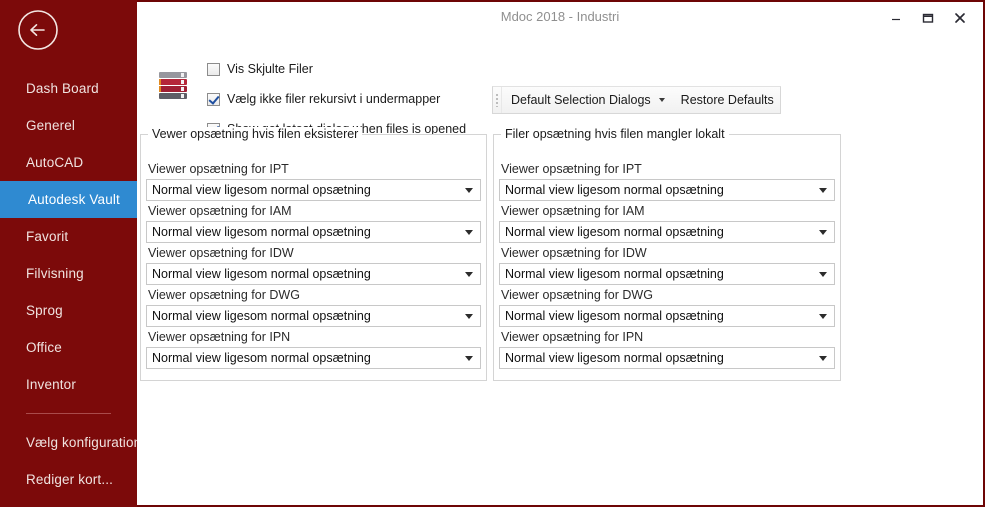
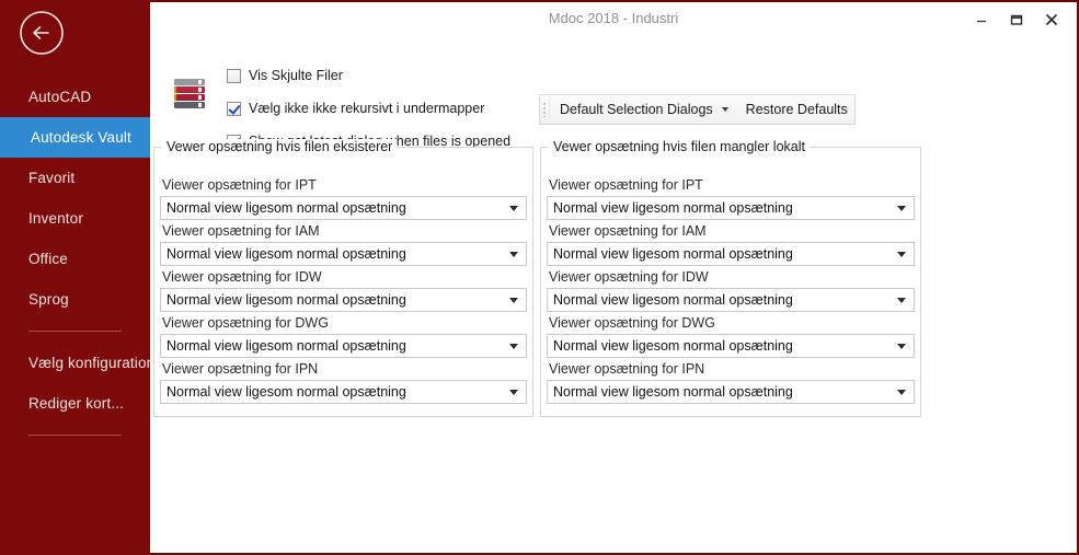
- Dash Board
- Generel
  AutoCAD
  Autodesk Vault
  Favorit
- Filvisning
- Sprog
+ Inventor
  Office
- Inventor
+ Sprog
  Vælg konfiguratio
  Rediger kort...
  Mdoc 2018 - Industri
  Vis Skjulte Filer
- Vælg ikke filer rekursivt i undermapper
+ Vælg ikke ikke rekursivt i undermapper
  Default Selection Dialogs
  Restore Defaults
  Vewer opsætning hvis filen eksisterer
  Viewer opsætning for IPT
  Normal view ligesom normal opsætning
  Viewer opsætning for IAM
  Normal view ligesom normal opsætning
  Viewer opsætning for IDW
  Normal view ligesom normal opsætning
  Viewer opsætning for DWG
  Normal view ligesom normal opsætning
  Viewer opsætning for IPN
  Normal view ligesom normal opsætning
- Filer opsætning hvis filen mangler lokalt
+ Vewer opsætning hvis filen mangler lokalt
  Viewer opsætning for IPT
  Normal view ligesom normal opsætning
  Viewer opsætning for IAM
  Normal view ligesom normal opsætning
  Viewer opsætning for IDW
  Normal view ligesom normal opsætning
  Viewer opsætning for DWG
  Normal view ligesom normal opsætning
  Viewer opsætning for IPN
  Normal view ligesom normal opsætning
